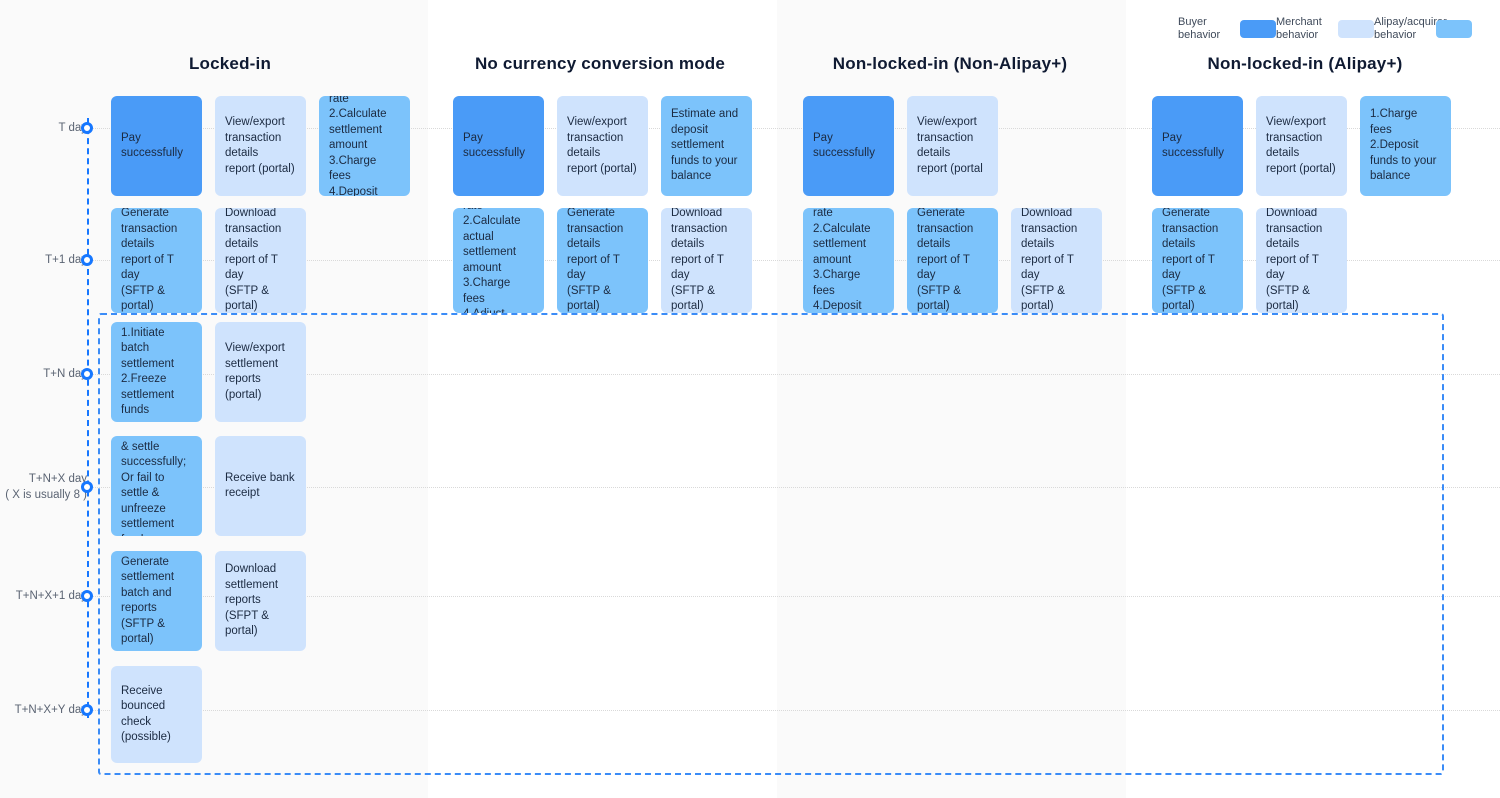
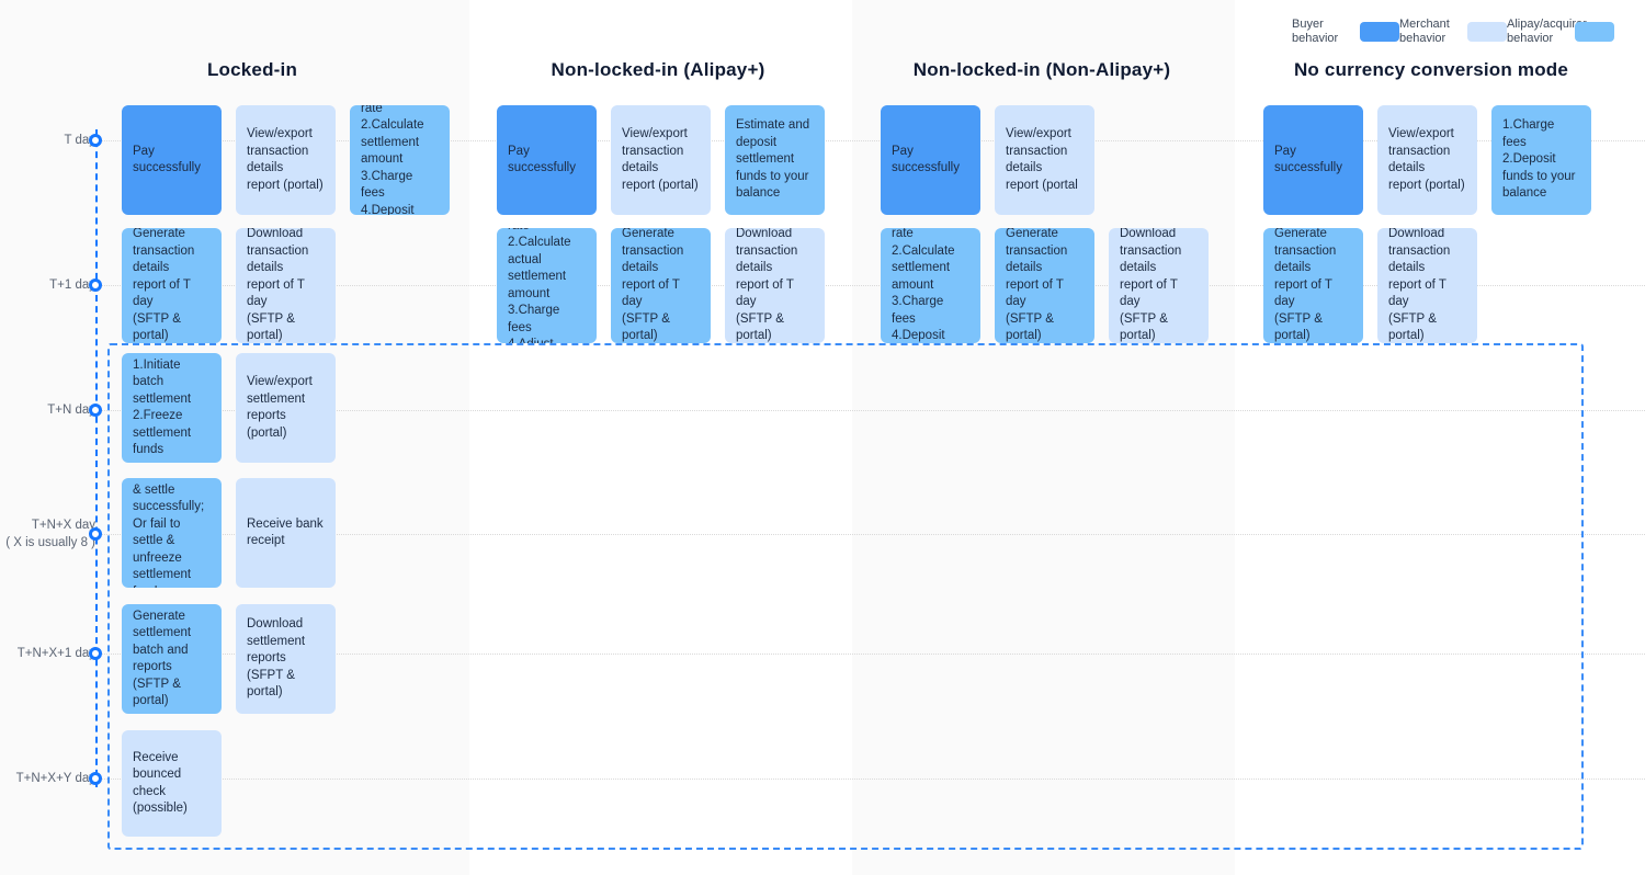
  Buyer
  behavior
  Merchant
  behavior
  Alipay/acqui
  behavior
  Locked-in
- No currency conversion mode
+ Non-locked-in (Alipay+)
  Non-locked-in (Non-Alipay+)
- Non-locked-in (Alipay+)
+ No currency conversion mode
  T da
  T+1 da
  T+N da
  T+N+X day
  ( X is usually 8 )
  T+N+X+1 da
  T+N+X+Y da
  Pay successfully
  View/export
  transaction details
  report (portal)
  2.Calculate settlement amount
  3.Charge fees
  Generate
  transaction details
  report of T day
  (SFTP & portal)
  Download
  transaction details
  report of T day
  (SFTP & portal)
  1.Initiate batch settlement
  2.Freeze settlement funds
  View/export
  settlement reports
  (portal)
  Or fail to settle & unfreeze settlement
  Receive bank receipt
  Generate settlement batch and reports (SFTP & portal)
  Download
  settlement reports
  (SFPT & portal)
  Receive bounced check (possible)
  Pay successfully
  View/export
  transaction details
  report (portal)
  Estimate and
  deposit settlement
  funds to your
  balance
  2.Calculate actual settlement amount
  3.Charge fees
  Generate
  transaction details
  report of T day
  (SFTP & portal)
  Download
  transaction details
  report of T day
  (SFTP & portal)
  Pay successfully
  View/export
  transaction details
  report (portal
  2.Calculate settlement amount
  3.Charge fees
  Generate
  transaction details
  report of T day
  (SFTP & portal)
  Download
  transaction details
  report of T day
  (SFTP & portal)
  Pay successfully
  View/export
  transaction details
  report (portal)
  1.Charge fees
  2.Deposit funds to your balance
  Generate
  transaction details
  report of T day
  (SFTP & portal)
  Download
  transaction details
  report of T day
  (SFTP & portal)
